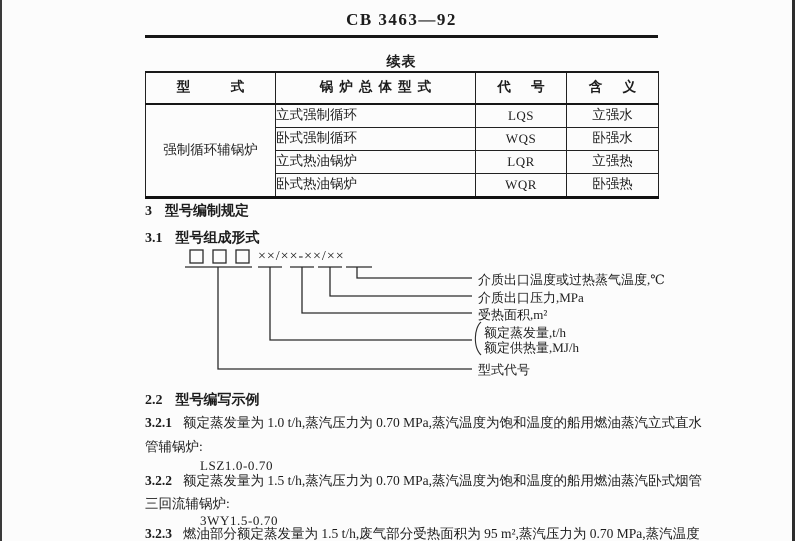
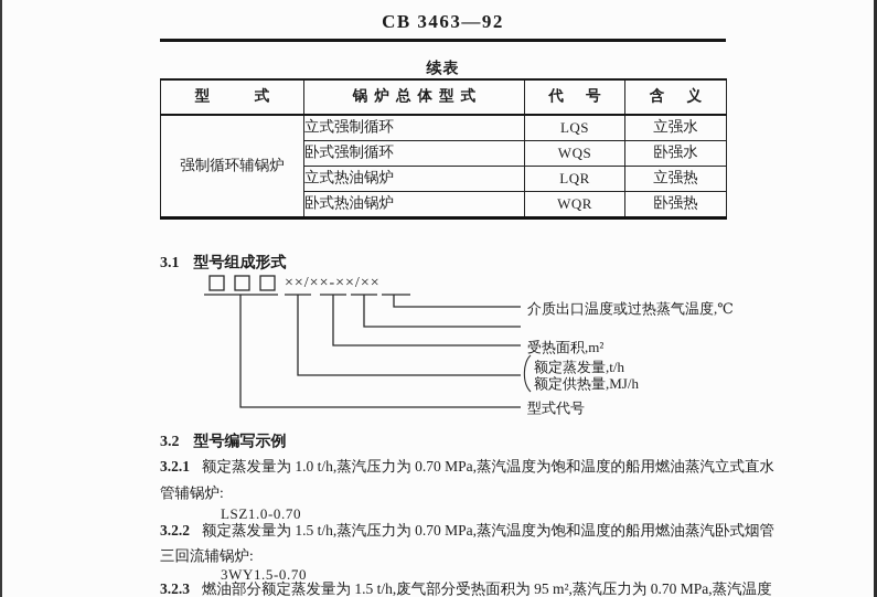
  CB 3463—92
  续表
  型式	锅炉总体型式	代号	含义
  强制循环辅锅炉	立式强制循环	LQS	立强水
  卧式强制循环	WQS	卧强水
  立式热油锅炉	LQR	立强热
  卧式热油锅炉	WQR	卧强热
- 3 型号编制规定
  3.1 型号组成形式
  ××/××-××/××
  介质出口温度或过热蒸气温度,℃
- 介质出口压力,MPa
  受热面积,m²
  额定蒸发量,t/h
  额定供热量,MJ/h
  型式代号
- 2.2 型号编写示例
+ 3.2 型号编写示例
  3.2.1 额定蒸发量为 1.0 t/h,蒸汽压力为 0.70 MPa,蒸汽温度为饱和温度的船用燃油蒸汽立式直水
  管辅锅炉:
  LSZ1.0-0.70
  3.2.2 额定蒸发量为 1.5 t/h,蒸汽压力为 0.70 MPa,蒸汽温度为饱和温度的船用燃油蒸汽卧式烟管
  三回流辅锅炉:
  3WY1.5-0.70
  3.2.3 燃油部分额定蒸发量为 1.5 t/h,废气部分受热面积为 95 m²,蒸汽压力为 0.70 MPa,蒸汽温度
